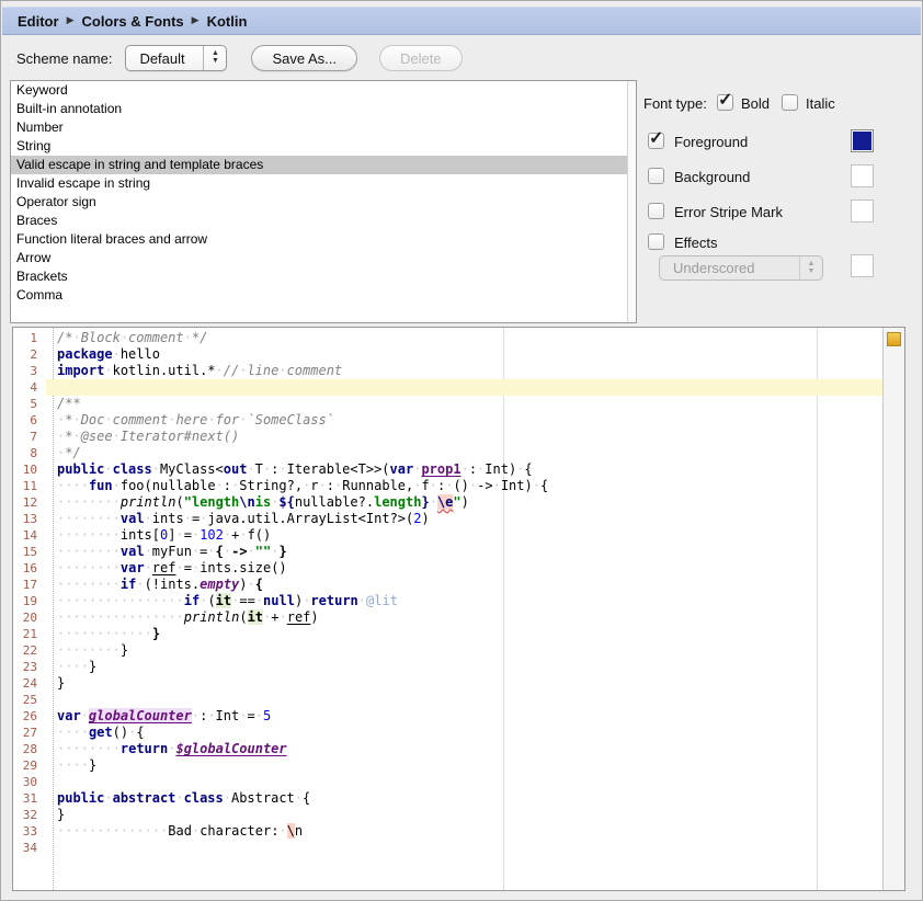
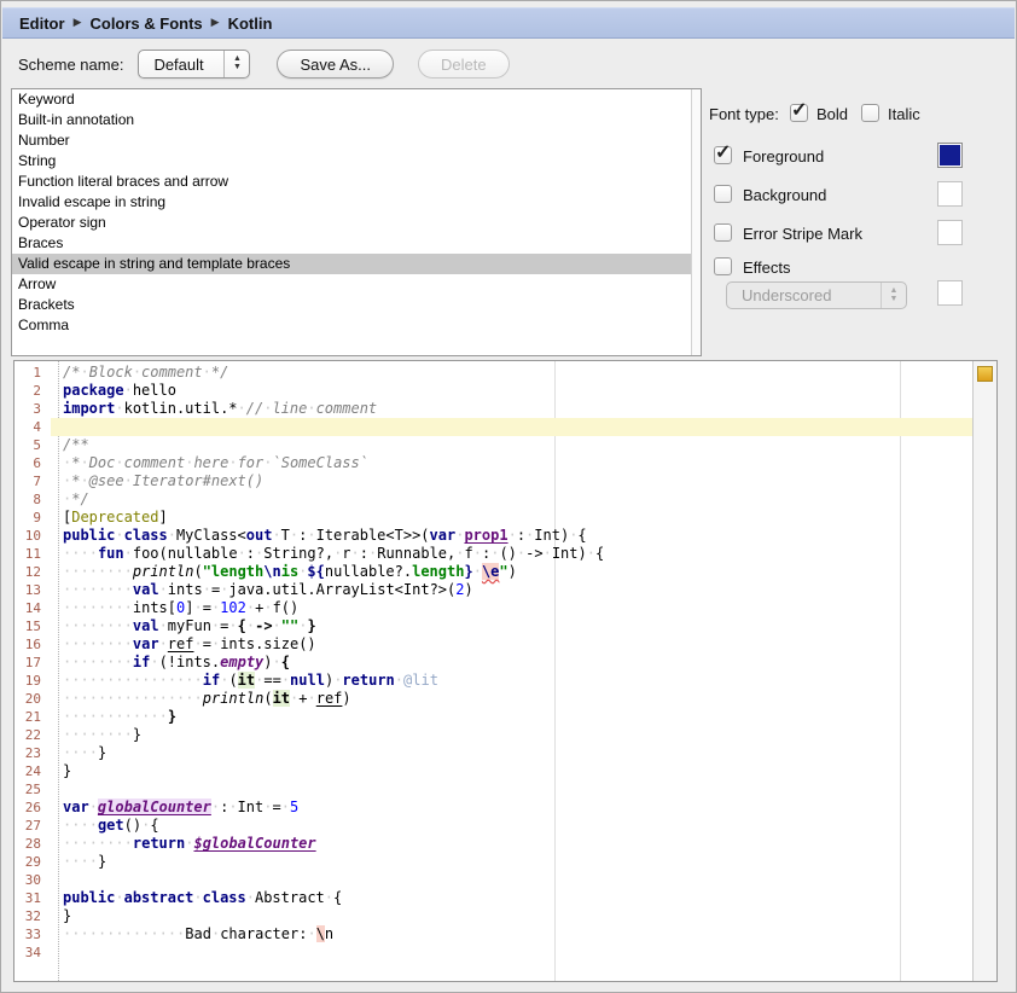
  Editor
  ▶
  Colors & Fonts
  ▶
  Kotlin
  Scheme name:
  Default
  Save As...
  Delete
  Keyword
  Built-in annotation
  Number
  String
- Valid escape in string and template braces
+ Function literal braces and arrow
  Invalid escape in string
  Operator sign
  Braces
- Function literal braces and arrow
+ Valid escape in string and template braces
  Arrow
  Brackets
  Comma
  Font type:
  ✓
  Bold
  Italic
  ✓
  Foreground
  Background
  Error Stripe Mark
  Effects
  Underscored
  1
  /*·Block·comment·*/
  2
  package·hello
  3
  import·kotlin.util.*·//·line·comment
  4
  5
  /**
  6
  ·*·Doc·comment·here·for·`SomeClass`
  7
  ·*·@see·Iterator#next()
  8
  ·*/
+ 9
+ [Deprecated]
  10
  public·class·MyClass<out·T·:·Iterable<T>>(var·prop1·:·Int)·{
  11
  ····fun·foo(nullable·:·String?,·r·:·Runnable,·f·:·()·->·Int)·{
  12
  ········println("length\nis·${nullable?.length}·\e")
  13
  ········val·ints·=·java.util.ArrayList<Int?>(2)
  14
  ········ints[0]·=·102·+·f()
  15
  ········val·myFun·=·{·->·""·}
  16
  ········var·ref·=·ints.size()
  17
  ········if·(!ints.empty)·{
  19
  ················if·(it·==·null)·return·@lit
  20
  ················println(it·+·ref)
  21
  ············}
  22
  ········}
  23
  ····}
  24
  }
  25
  26
  var·globalCounter·:·Int·=·5
  27
  ····get()·{
  28
  ········return·$globalCounter
  29
  ····}
  30
  31
  public·abstract·class·Abstract·{
  32
  }
  33
  ··············Bad·character:·\n
  34
